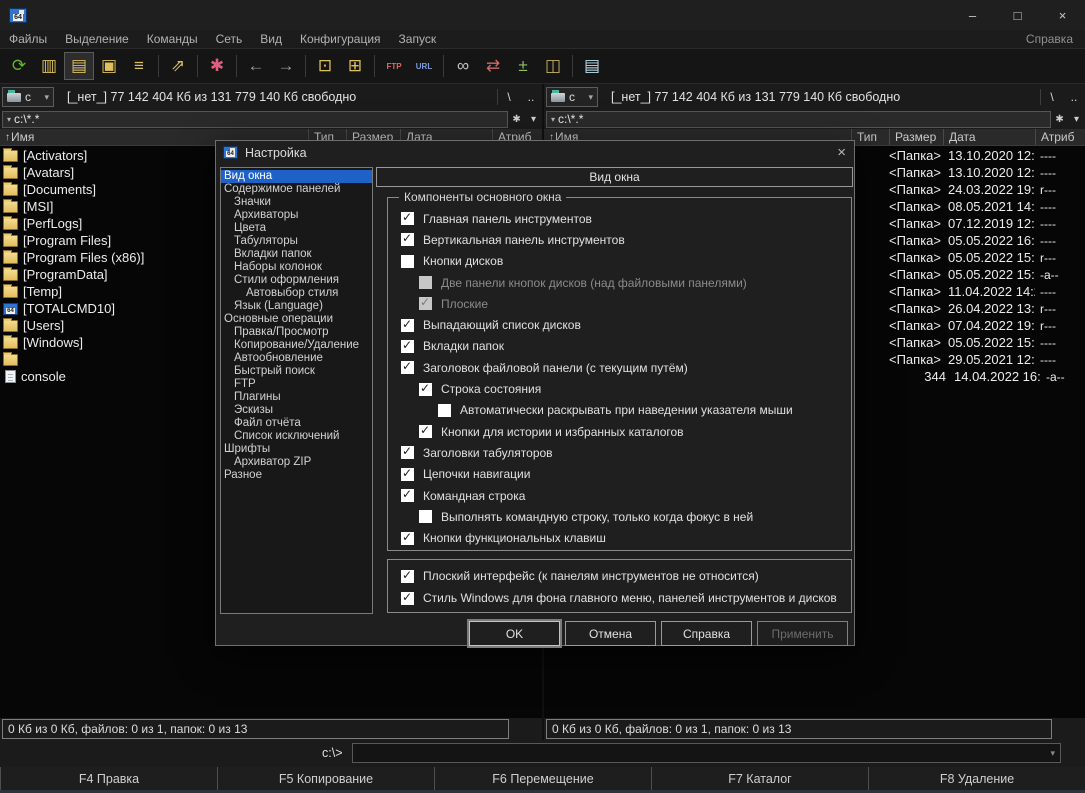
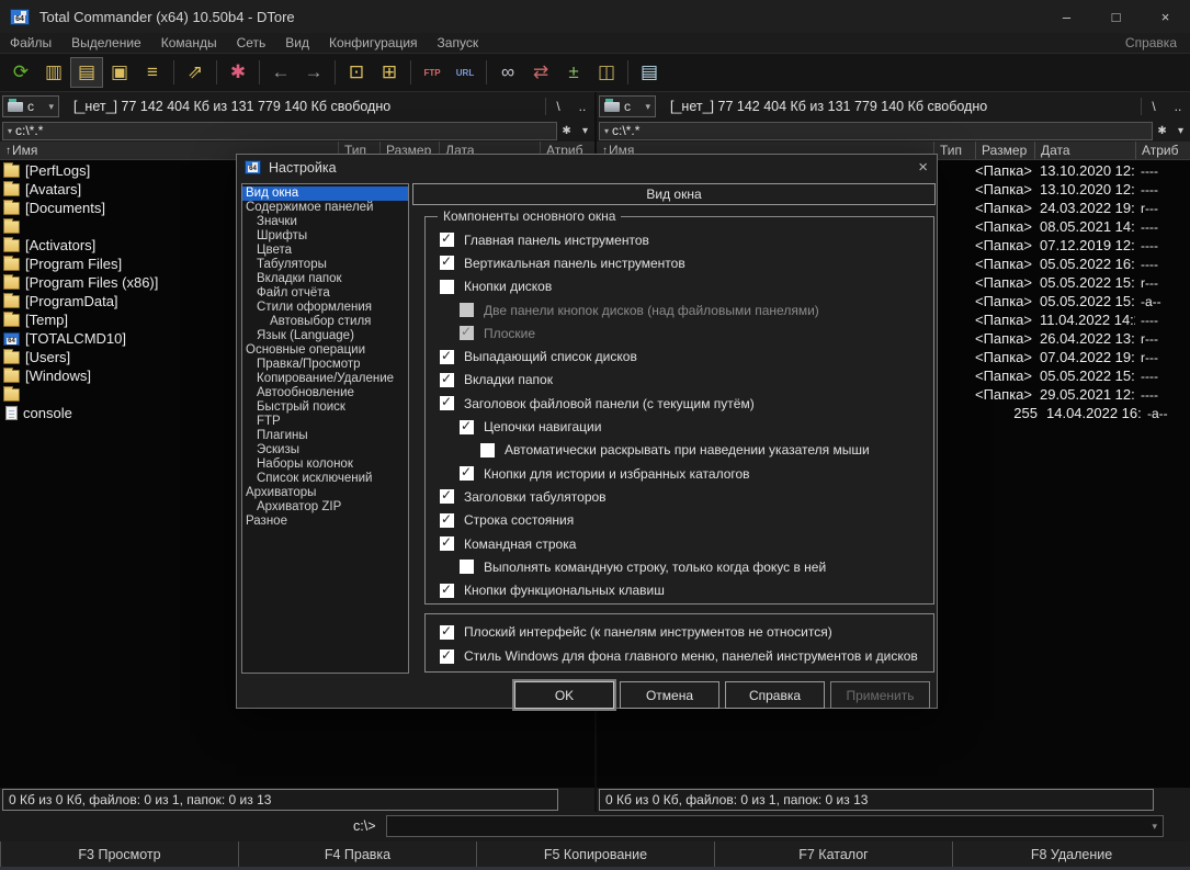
+ Total Commander (x64) 10.50b4 - DTore
  –
  □
  ×
  Файлы
  Выделение
  Команды
  Сеть
  Вид
  Конфигурация
  Запуск
  Справка
  ⟳
  ▥
  ▤
  ▣
  ≡
  ⇗
  ✱
  ←
  →
  ⊡
  ⊞
  FTP
  URL
  ∞
  ⇄
  ±
  ◫
  ▤
  c
  ▾
  [_нет_] 77 142 404 Кб из 131 779 140 Кб свободно
  \
  ..
  ▾
  c:\*.*
  ✱
  ▾
  ↑
  Имя
  Тип
  Размер
  Дата
  Атриб
- [Activators]
+ [PerfLogs]
  [Avatars]
  [Documents]
- [MSI]
- [PerfLogs]
+ [Activators]
  [Program Files]
  [Program Files (x86)]
  [ProgramData]
  [Temp]
  [TOTALCMD10]
  [Users]
  [Windows]
  console
  0 Кб из 0 Кб, файлов: 0 из 1, папок: 0 из 13
  c
  ▾
  [_нет_] 77 142 404 Кб из 131 779 140 Кб свободно
  \
  ..
  ▾
  c:\*.*
  ✱
  ▾
  ↑
  Имя
  Тип
  Размер
  Дата
  Атриб
  <Папка>
  13.10.2020 12:
  ----
  <Папка>
  13.10.2020 12:
  ----
  <Папка>
  24.03.2022 19:
  r---
  <Папка>
  08.05.2021 14:
  ----
  <Папка>
  07.12.2019 12:
  ----
  <Папка>
  05.05.2022 16:
  ----
  <Папка>
  05.05.2022 15:
  r---
  <Папка>
  05.05.2022 15:
  -a--
  <Папка>
  11.04.2022 14:
  ----
  <Папка>
  26.04.2022 13:
  r---
  <Папка>
  07.04.2022 19:
  r---
  <Папка>
  05.05.2022 15:
  ----
  <Папка>
  29.05.2021 12:
  ----
- 344
+ 255
  14.04.2022 16:
  -a--
  0 Кб из 0 Кб, файлов: 0 из 1, папок: 0 из 13
  c:\>
  ▾
+ F3 Просмотр
  F4 Правка
  F5 Копирование
- F6 Перемещение
  F7 Каталог
  F8 Удаление
  Настройка
  ×
  Вид окна
  Содержимое панелей
  Значки
- Архиваторы
+ Шрифты
  Цвета
  Табуляторы
  Вкладки папок
- Наборы колонок
+ Файл отчёта
  Стили оформления
  Автовыбор стиля
  Язык (Language)
  Основные операции
  Правка/Просмотр
  Копирование/Удаление
  Автообновление
  Быстрый поиск
  FTP
  Плагины
  Эскизы
- Файл отчёта
+ Наборы колонок
  Список исключений
- Шрифты
+ Архиваторы
  Архиватор ZIP
  Разное
  Вид окна
  Компоненты основного окна
  Главная панель инструментов
  Вертикальная панель инструментов
  Кнопки дисков
  Две панели кнопок дисков (над файловыми панелями)
  Плоские
  Выпадающий список дисков
  Вкладки папок
  Заголовок файловой панели (с текущим путём)
- Строка состояния
+ Цепочки навигации
  Автоматически раскрывать при наведении указателя мыши
  Кнопки для истории и избранных каталогов
  Заголовки табуляторов
- Цепочки навигации
+ Строка состояния
  Командная строка
  Выполнять командную строку, только когда фокус в ней
  Кнопки функциональных клавиш
  Плоский интерфейс (к панелям инструментов не относится)
  Стиль Windows для фона главного меню, панелей инструментов и дисков
  OK
  Отмена
  Справка
  Применить
